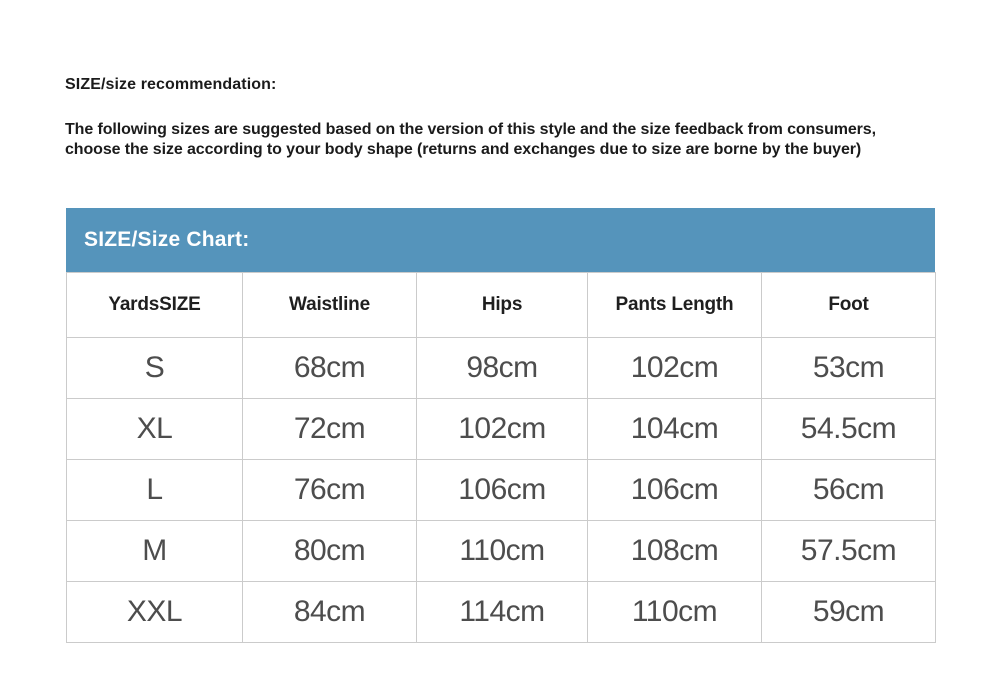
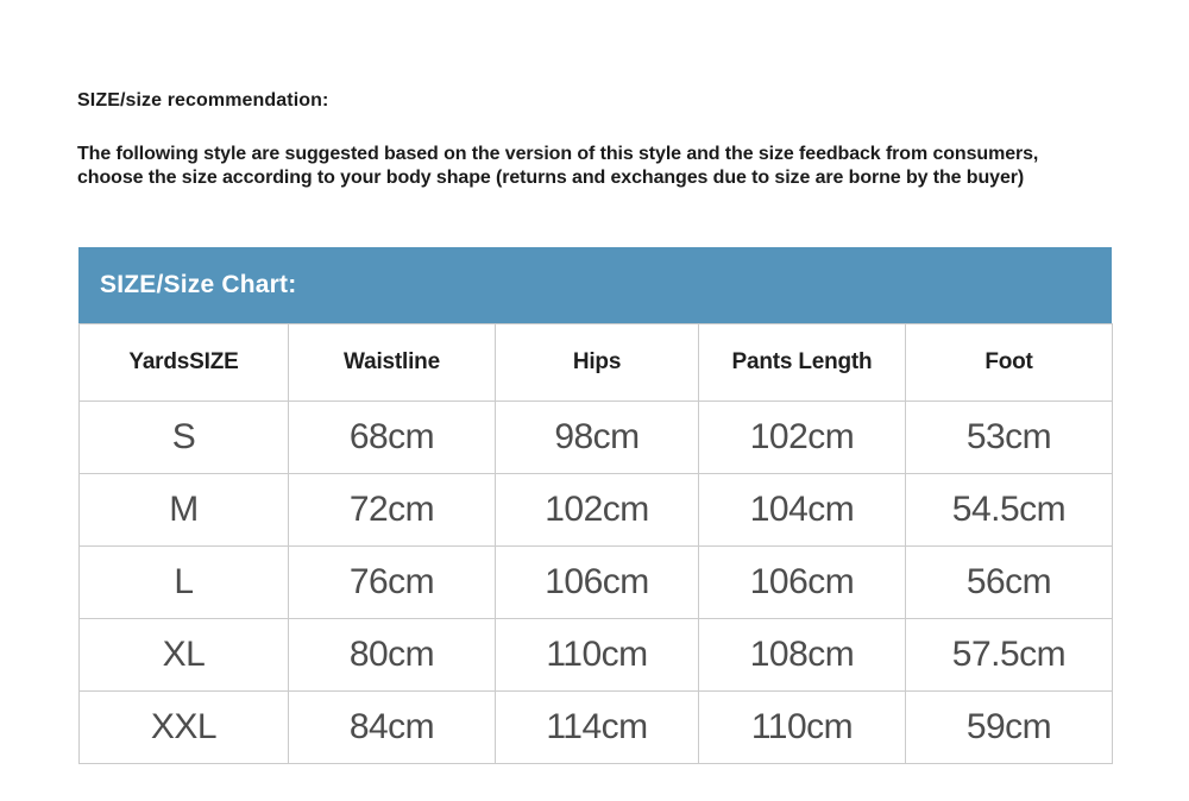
  SIZE/size recommendation:
- The following sizes are suggested based on the version of this style and the size feedback from consumers,
+ The following style are suggested based on the version of this style and the size feedback from consumers,
  choose the size according to your body shape (returns and exchanges due to size are borne by the buyer)
  SIZE/Size Chart:
  YardsSIZE	Waistline	Hips	Pants Length	Foot
  S	68cm	98cm	102cm	53cm
- XL	72cm	102cm	104cm	54.5cm
+ M	72cm	102cm	104cm	54.5cm
  L	76cm	106cm	106cm	56cm
- M	80cm	110cm	108cm	57.5cm
+ XL	80cm	110cm	108cm	57.5cm
  XXL	84cm	114cm	110cm	59cm
